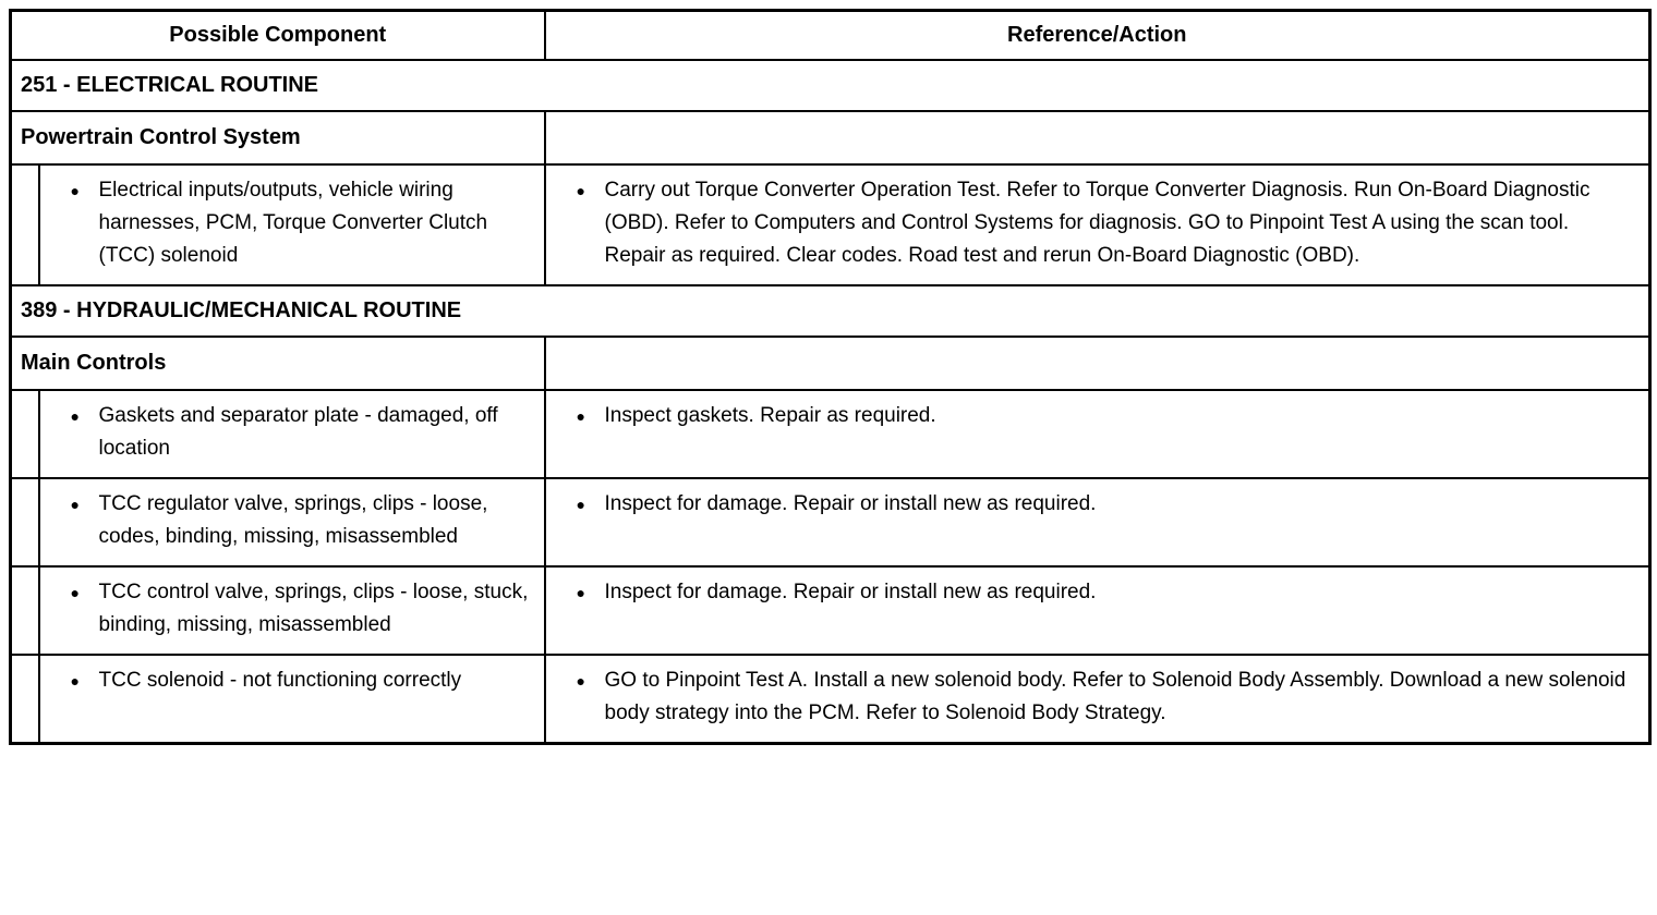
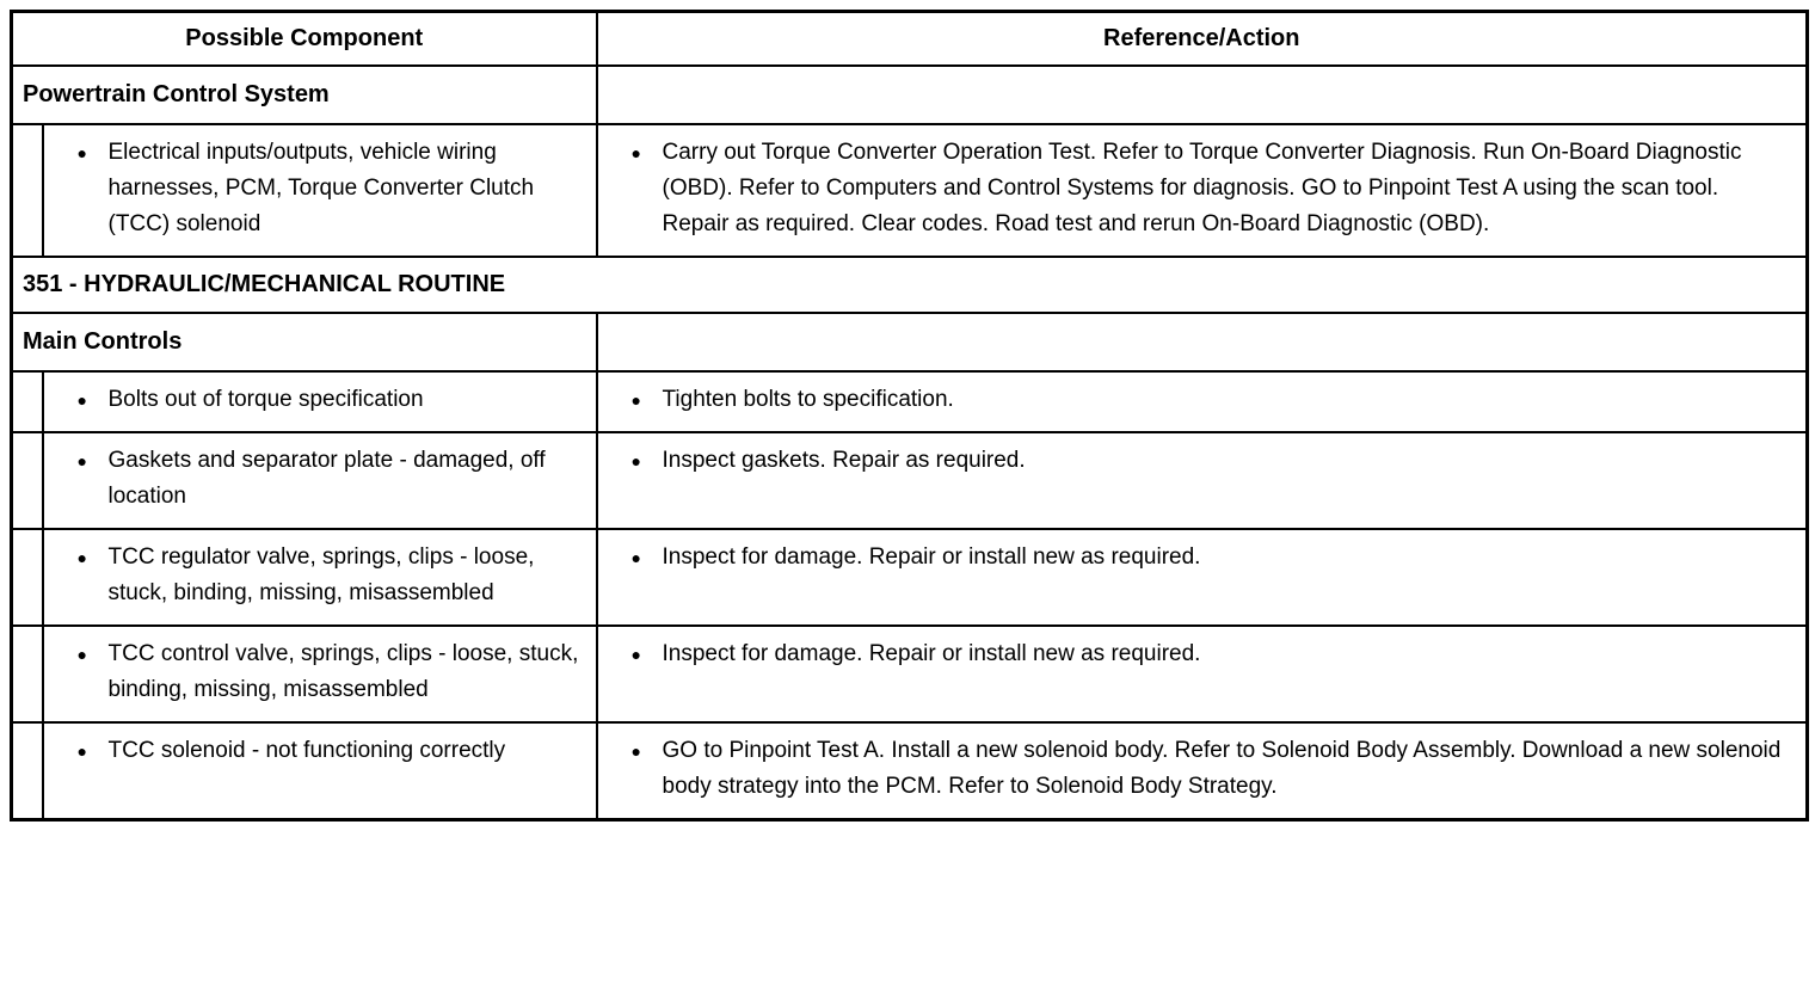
  Possible Component	Reference/Action
- 251 - ELECTRICAL ROUTINE
  Powertrain Control System
  	Electrical inputs/outputs, vehicle wiring harnesses, PCM, Torque Converter Clutch (TCC) solenoid	Carry out Torque Converter Operation Test. Refer to Torque Converter Diagnosis. Run On-Board Diagnostic (OBD). Refer to Computers and Control Systems for diagnosis. GO to Pinpoint Test A using the scan tool. Repair as required. Clear codes. Road test and rerun On-Board Diagnostic (OBD).
- 389 - HYDRAULIC/MECHANICAL ROUTINE
+ 351 - HYDRAULIC/MECHANICAL ROUTINE
  Main Controls
+ 	Bolts out of torque specification	Tighten bolts to specification.
  	Gaskets and separator plate - damaged, off location	Inspect gaskets. Repair as required.
- 	TCC regulator valve, springs, clips - loose, codes, binding, missing, misassembled	Inspect for damage. Repair or install new as required.
+ 	TCC regulator valve, springs, clips - loose, stuck, binding, missing, misassembled	Inspect for damage. Repair or install new as required.
  	TCC control valve, springs, clips - loose, stuck, binding, missing, misassembled	Inspect for damage. Repair or install new as required.
  	TCC solenoid - not functioning correctly	GO to Pinpoint Test A. Install a new solenoid body. Refer to Solenoid Body Assembly. Download a new solenoid body strategy into the PCM. Refer to Solenoid Body Strategy.
